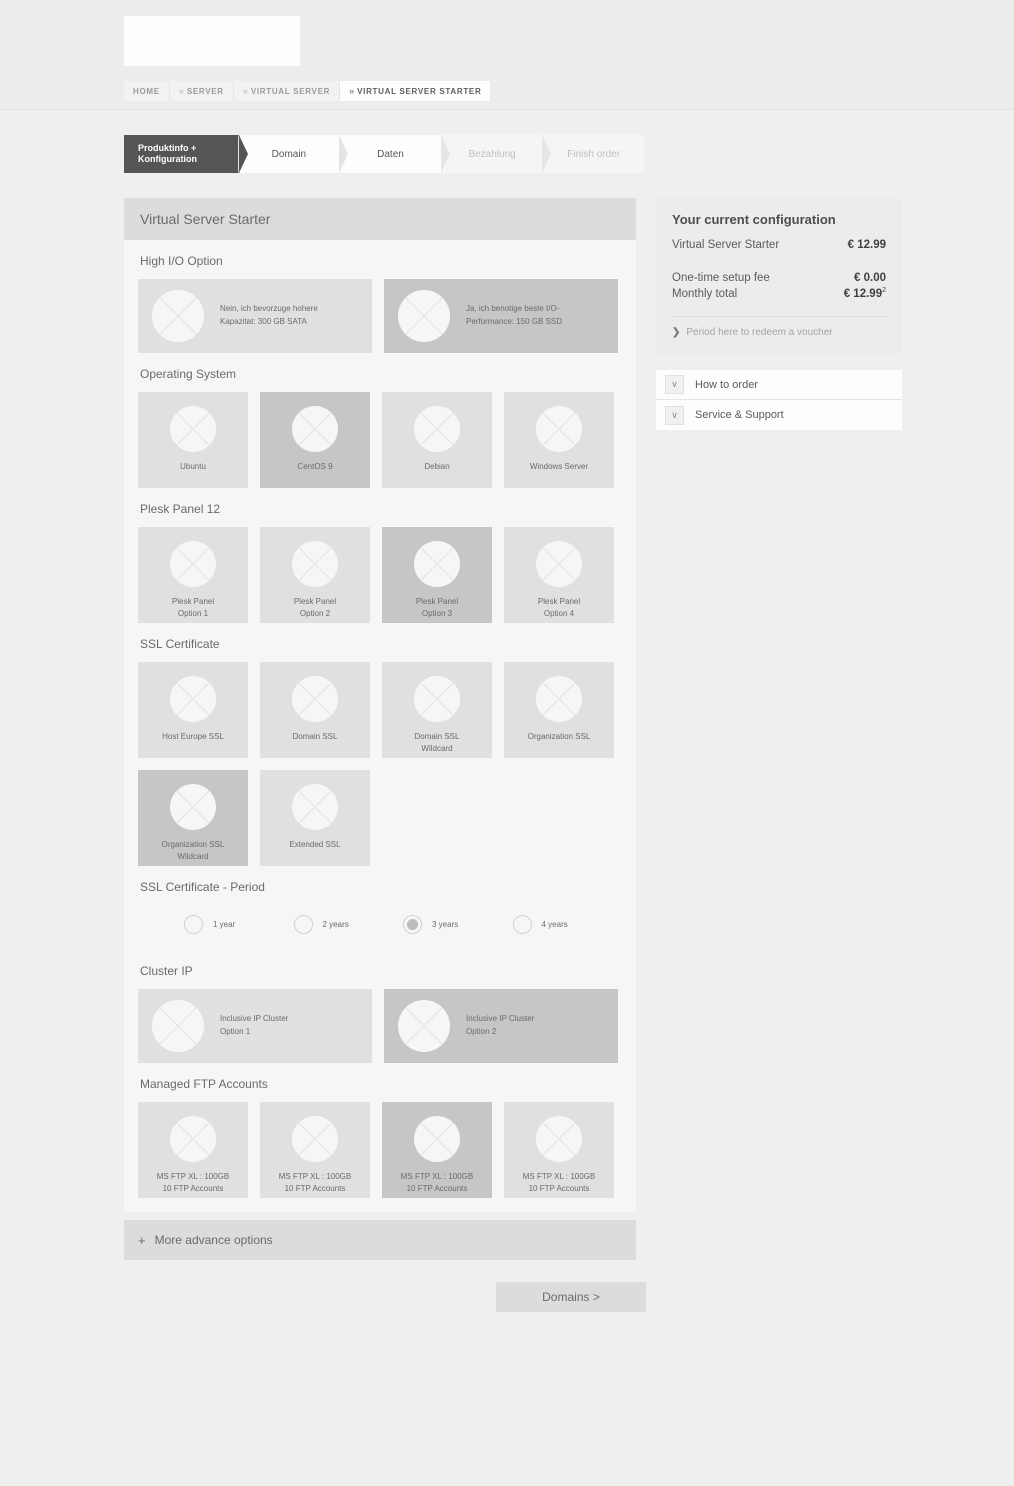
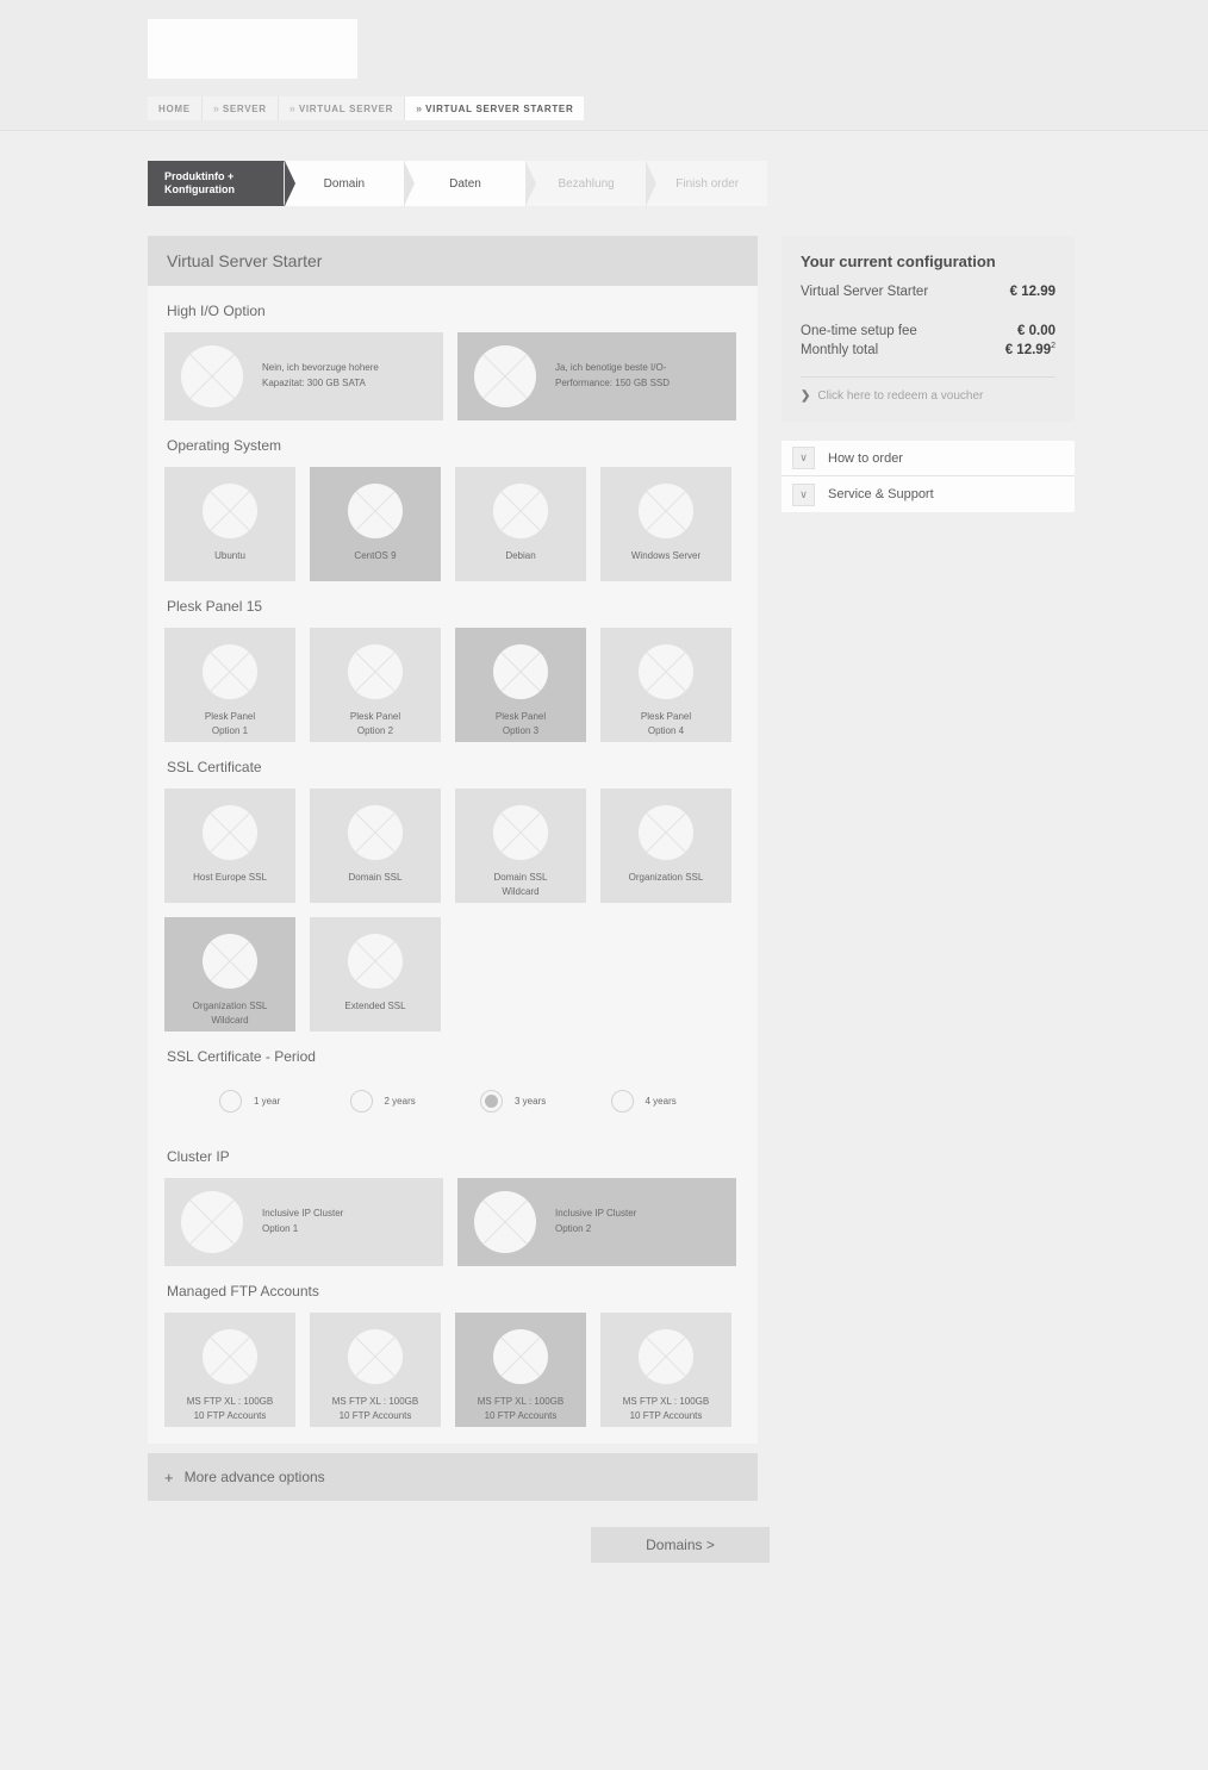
  HOME
  »
  SERVER
  »
  VIRTUAL SERVER
  »
  VIRTUAL SERVER STARTER
  Produktinfo +
  Konfiguration
  Domain
  Daten
  Bezahlung
  Finish order
  Virtual Server Starter
  High I/O Option
  Nein, ich bevorzuge hohere
  Kapazitat: 300 GB SATA
  Ja, ich benotige beste I/O-
  Performance: 150 GB SSD
  Operating System
  Ubuntu
  CentOS 9
  Debian
  Windows Server
- Plesk Panel 12
+ Plesk Panel 15
  Plesk Panel
  Option 1
  Plesk Panel
  Option 2
  Plesk Panel
  Option 3
  Plesk Panel
  Option 4
  SSL Certificate
  Host Europe SSL
  Domain SSL
  Domain SSL
  Wildcard
  Organization SSL
  Organization SSL
  Wildcard
  Extended SSL
  SSL Certificate - Period
  1 year
  2 years
  3 years
  4 years
  Cluster IP
  Inclusive IP Cluster
  Option 1
  Inclusive IP Cluster
  Option 2
  Managed FTP Accounts
  MS FTP XL : 100GB
  10 FTP Accounts
  MS FTP XL : 100GB
  10 FTP Accounts
  MS FTP XL : 100GB
  10 FTP Accounts
  MS FTP XL : 100GB
  10 FTP Accounts
  +
  More advance options
  Domains >
  Your current configuration
  Virtual Server Starter
  € 12.99
  One-time setup fee
  € 0.00
  Monthly total
  € 12.99
  ❯
- Period here to redeem a voucher
+ Click here to redeem a voucher
  ∨
  How to order
  ∨
  Service & Support
